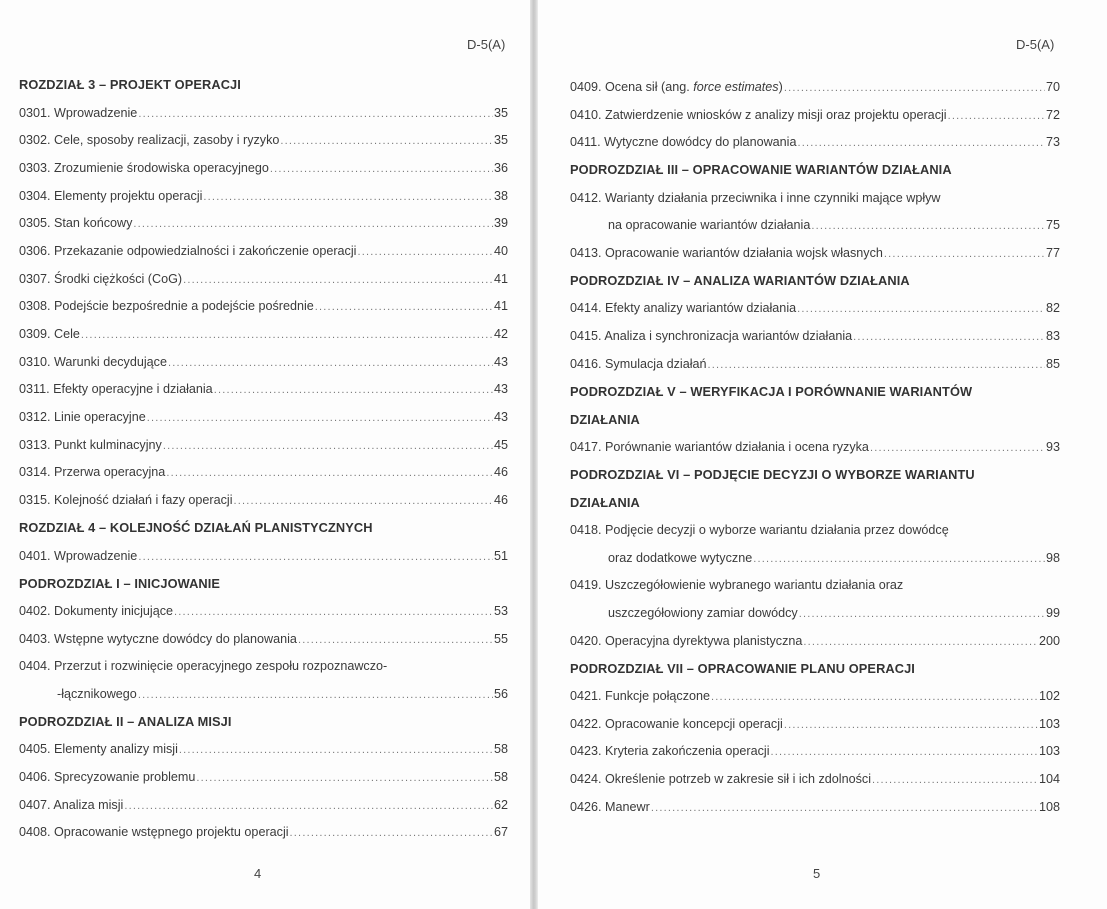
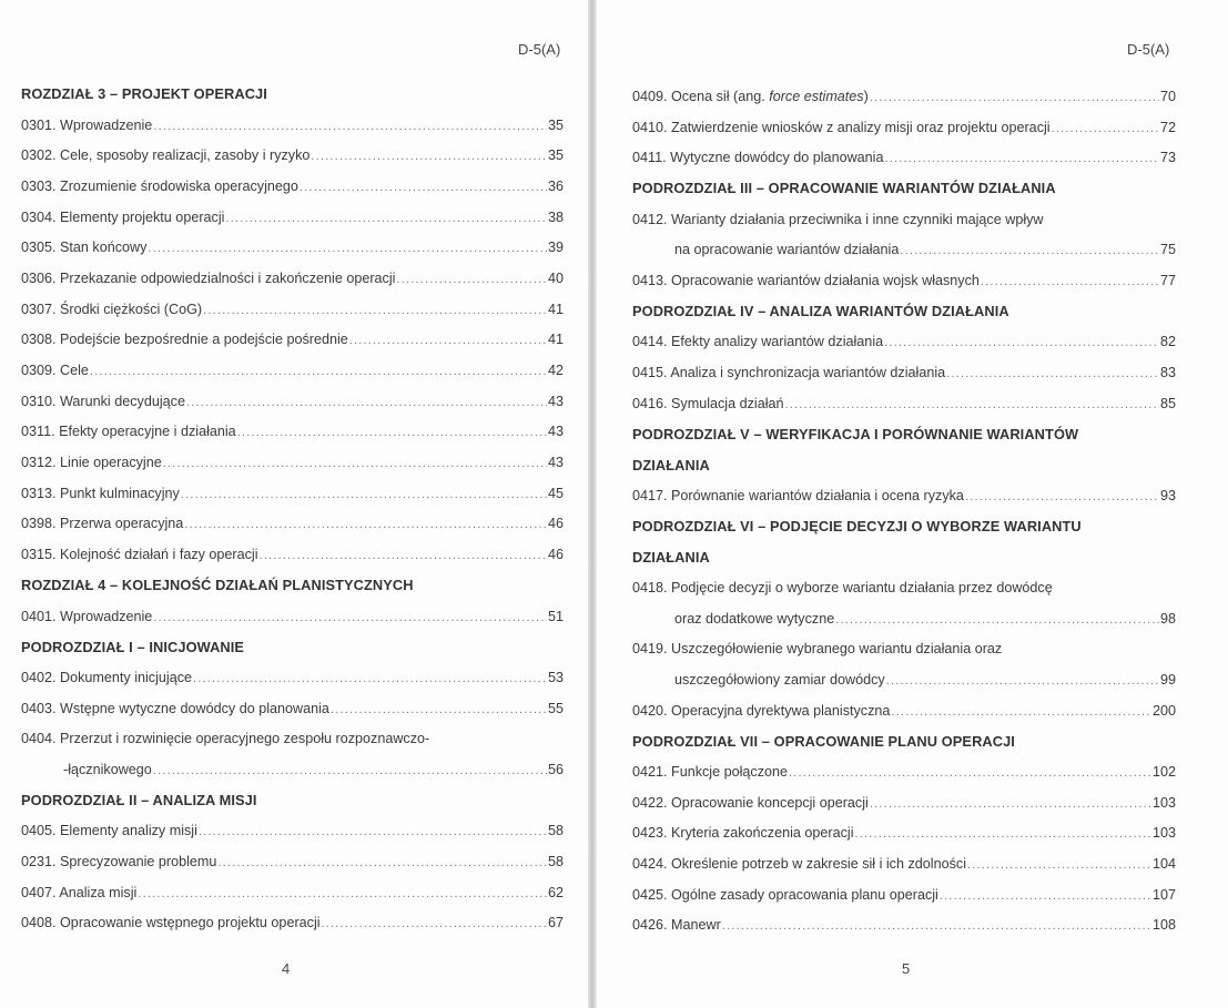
  D-5(A)
  ROZDZIAŁ 3 – PROJEKT OPERACJI
  0301. Wprowadzenie
  35
  0302. Cele, sposoby realizacji, zasoby i ryzyko
  35
  0303. Zrozumienie środowiska operacyjnego
  36
  0304. Elementy projektu operacji
  38
  0305. Stan końcowy
  39
  0306. Przekazanie odpowiedzialności i zakończenie operacji
  40
  0307. Środki ciężkości (CoG)
  41
  0308. Podejście bezpośrednie a podejście pośrednie
  41
  0309. Cele
  42
  0310. Warunki decydujące
  43
  0311. Efekty operacyjne i działania
  43
  0312. Linie operacyjne
  43
  0313. Punkt kulminacyjny
  45
- 0314. Przerwa operacyjna
+ 0398. Przerwa operacyjna
  46
  0315. Kolejność działań i fazy operacji
  46
  ROZDZIAŁ 4 – KOLEJNOŚĆ DZIAŁAŃ PLANISTYCZNYCH
  0401. Wprowadzenie
  51
  PODROZDZIAŁ I – INICJOWANIE
  0402. Dokumenty inicjujące
  53
  0403. Wstępne wytyczne dowódcy do planowania
  55
  0404. Przerzut i rozwinięcie operacyjnego zespołu rozpoznawczo-
  -łącznikowego
  56
  PODROZDZIAŁ II – ANALIZA MISJI
  0405. Elementy analizy misji
  58
- 0406. Sprecyzowanie problemu
+ 0231. Sprecyzowanie problemu
  58
  0407. Analiza misji
  62
  0408. Opracowanie wstępnego projektu operacji
  67
  4
  D-5(A)
  0409. Ocena sił (ang. force estimates)
  70
  0410. Zatwierdzenie wniosków z analizy misji oraz projektu operacji
  72
  0411. Wytyczne dowódcy do planowania
  73
  PODROZDZIAŁ III – OPRACOWANIE WARIANTÓW DZIAŁANIA
  0412. Warianty działania przeciwnika i inne czynniki mające wpływ
  na opracowanie wariantów działania
  75
  0413. Opracowanie wariantów działania wojsk własnych
  77
  PODROZDZIAŁ IV – ANALIZA WARIANTÓW DZIAŁANIA
  0414. Efekty analizy wariantów działania
  82
  0415. Analiza i synchronizacja wariantów działania
  83
  0416. Symulacja działań
  85
  PODROZDZIAŁ V – WERYFIKACJA I PORÓWNANIE WARIANTÓW
  DZIAŁANIA
  0417. Porównanie wariantów działania i ocena ryzyka
  93
  PODROZDZIAŁ VI – PODJĘCIE DECYZJI O WYBORZE WARIANTU
  DZIAŁANIA
  0418. Podjęcie decyzji o wyborze wariantu działania przez dowódcę
  oraz dodatkowe wytyczne
  98
  0419. Uszczegółowienie wybranego wariantu działania oraz
  uszczegółowiony zamiar dowódcy
  99
  0420. Operacyjna dyrektywa planistyczna
  200
  PODROZDZIAŁ VII – OPRACOWANIE PLANU OPERACJI
  0421. Funkcje połączone
  102
  0422. Opracowanie koncepcji operacji
  103
  0423. Kryteria zakończenia operacji
  103
  0424. Określenie potrzeb w zakresie sił i ich zdolności
  104
+ 0425. Ogólne zasady opracowania planu operacji
+ 107
  0426. Manewr
  108
  5
